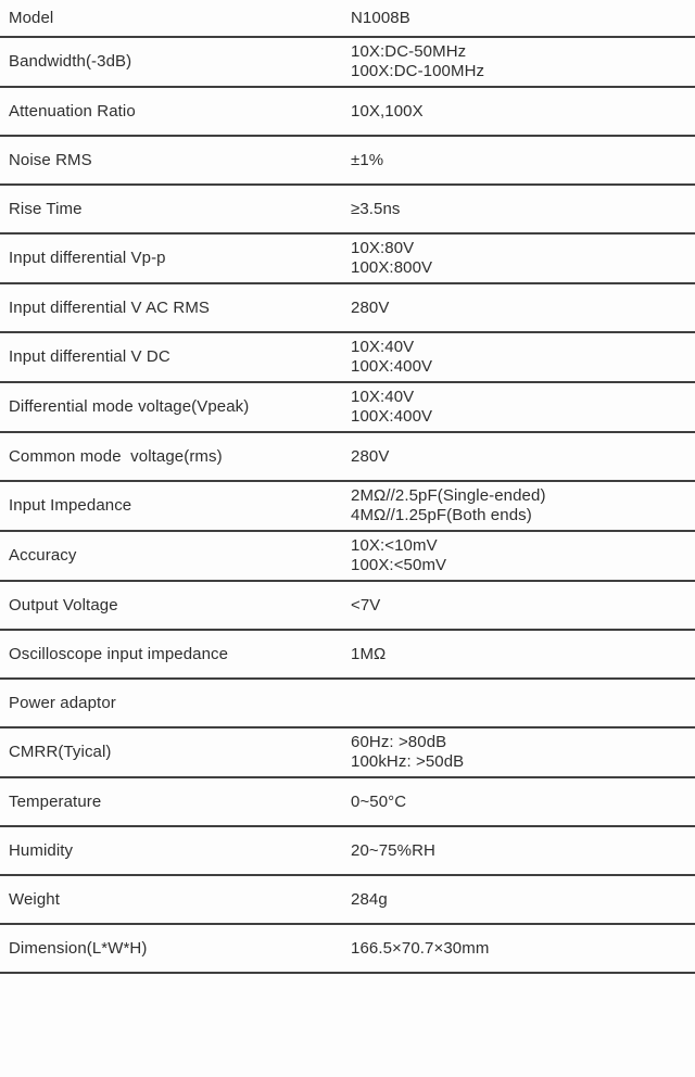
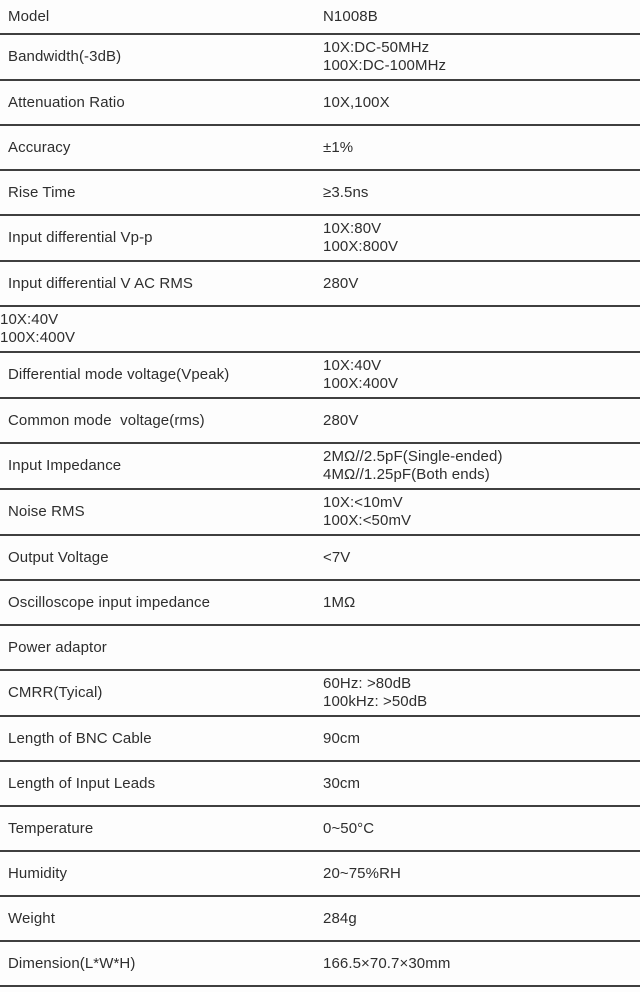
  Model
  N1008B
  Bandwidth(-3dB)
  10X:DC-50MHz
  100X:DC-100MHz
  Attenuation Ratio
  10X,100X
- Noise RMS
+ Accuracy
  ±1%
  Rise Time
  ≥3.5ns
  Input differential Vp-p
  10X:80V
  100X:800V
  Input differential V AC RMS
  280V
- Input differential V DC
  10X:40V
  100X:400V
  Differential mode voltage(Vpeak)
  10X:40V
  100X:400V
  Common mode voltage(rms)
  280V
  Input Impedance
  2MΩ//2.5pF(Single-ended)
  4MΩ//1.25pF(Both ends)
- Accuracy
+ Noise RMS
  10X:<10mV
  100X:<50mV
  Output Voltage
  <7V
  Oscilloscope input impedance
  1MΩ
  Power adaptor
  CMRR(Tyical)
  60Hz: >80dB
  100kHz: >50dB
+ Length of BNC Cable
+ 90cm
+ Length of Input Leads
+ 30cm
  Temperature
  0~50°C
  Humidity
  20~75%RH
  Weight
  284g
  Dimension(L*W*H)
  166.5×70.7×30mm
